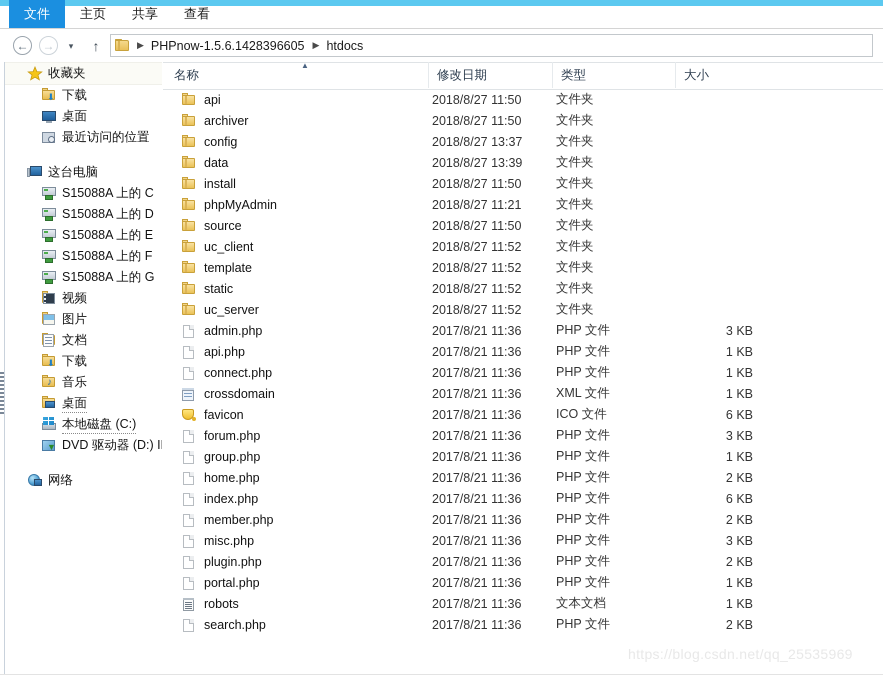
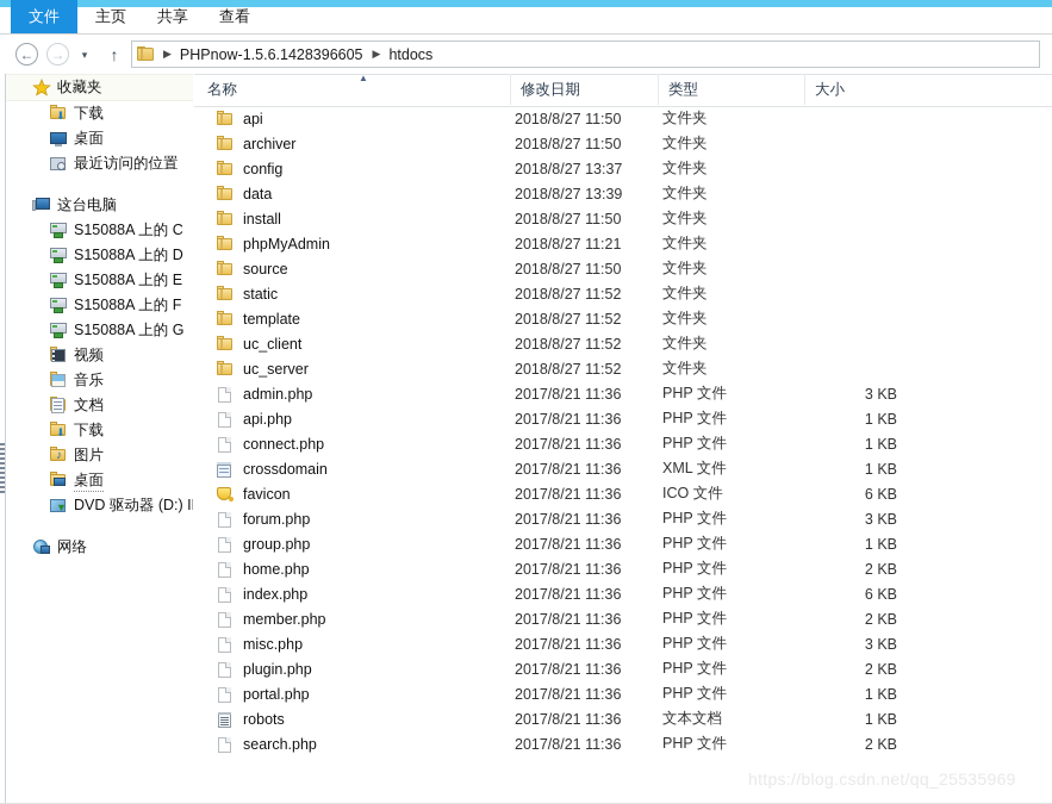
  文件
  主页
  共享
  查看
  ←
  →
  ▾
  ↑
  ▶
  PHPnow-1.5.6.1428396605
  ▶
  htdocs
  收藏夹
  ⬇
  下载
  桌面
  最近访问的位置
  这台电脑
  S15088A 上的 C
  S15088A 上的 D
  S15088A 上的 E
  S15088A 上的 F
  S15088A 上的 G
  视频
- 图片
+ 音乐
  文档
  ⬇
  下载
  ♪
- 音乐
+ 图片
  桌面
- 本地磁盘 (C:)
  ▼
  DVD 驱动器 (D:) I
  网络
  ▲
  名称
  修改日期
  类型
  大小
  api
  2018/8/27 11:50
  文件夹
  archiver
  2018/8/27 11:50
  文件夹
  config
  2018/8/27 13:37
  文件夹
  data
  2018/8/27 13:39
  文件夹
  install
  2018/8/27 11:50
  文件夹
  phpMyAdmin
  2018/8/27 11:21
  文件夹
  source
  2018/8/27 11:50
  文件夹
- uc_client
+ static
  2018/8/27 11:52
  文件夹
  template
  2018/8/27 11:52
  文件夹
- static
+ uc_client
  2018/8/27 11:52
  文件夹
  uc_server
  2018/8/27 11:52
  文件夹
  admin.php
  2017/8/21 11:36
  PHP 文件
  3 KB
  api.php
  2017/8/21 11:36
  PHP 文件
  1 KB
  connect.php
  2017/8/21 11:36
  PHP 文件
  1 KB
  crossdomain
  2017/8/21 11:36
  XML 文件
  1 KB
  favicon
  2017/8/21 11:36
  ICO 文件
  6 KB
  forum.php
  2017/8/21 11:36
  PHP 文件
  3 KB
  group.php
  2017/8/21 11:36
  PHP 文件
  1 KB
  home.php
  2017/8/21 11:36
  PHP 文件
  2 KB
  index.php
  2017/8/21 11:36
  PHP 文件
  6 KB
  member.php
  2017/8/21 11:36
  PHP 文件
  2 KB
  misc.php
  2017/8/21 11:36
  PHP 文件
  3 KB
  plugin.php
  2017/8/21 11:36
  PHP 文件
  2 KB
  portal.php
  2017/8/21 11:36
  PHP 文件
  1 KB
  robots
  2017/8/21 11:36
  文本文档
  1 KB
  search.php
  2017/8/21 11:36
  PHP 文件
  2 KB
